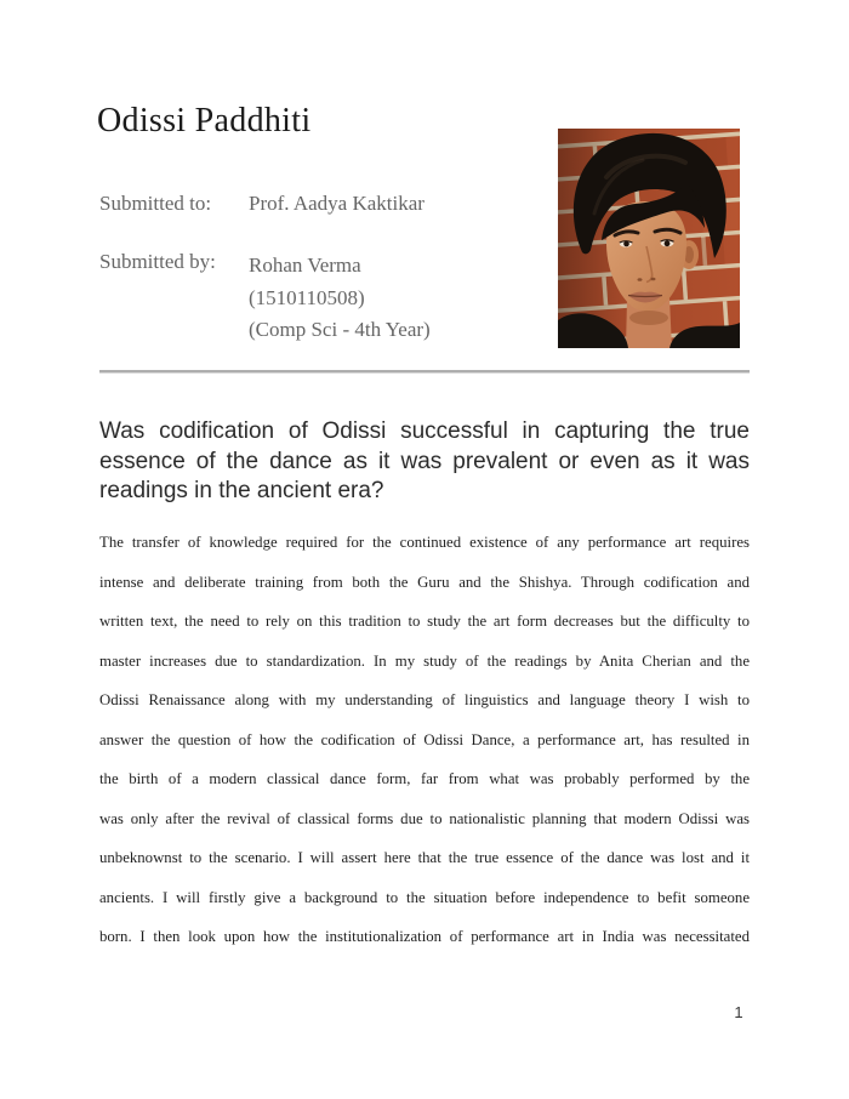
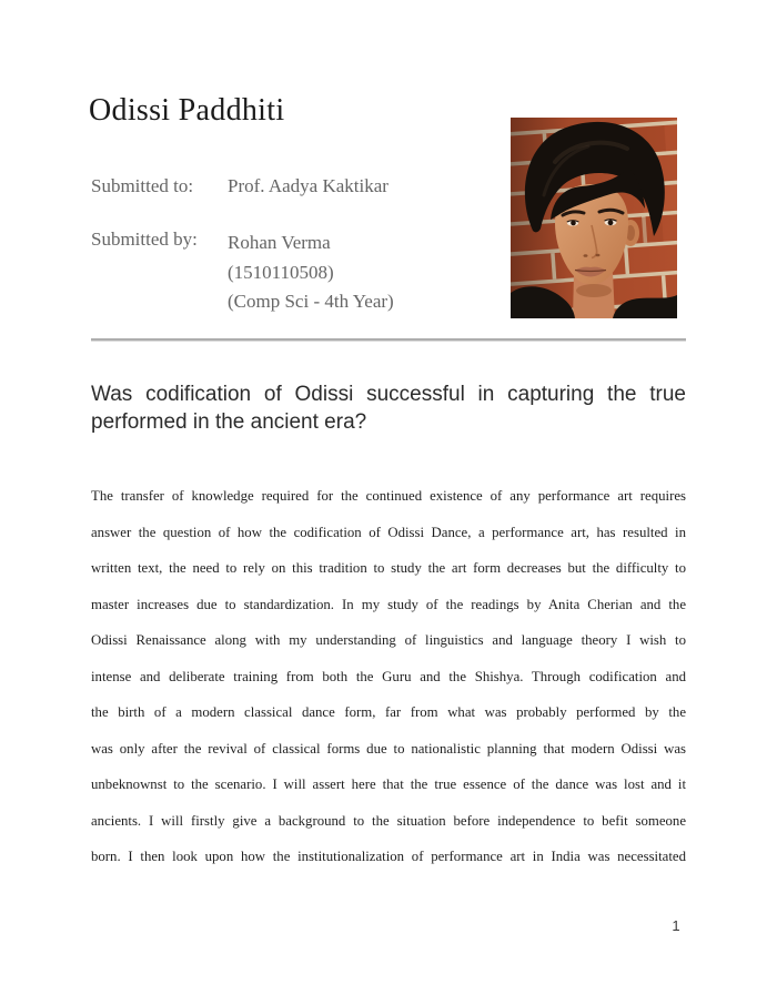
  Odissi Paddhiti
  Submitted to:
  Prof. Aadya Kaktikar
  Submitted by:
  Rohan Verma
  (1510110508)
  (Comp Sci - 4th Year)
  Was codification of Odissi successful in capturing the true
- essence of the dance as it was prevalent or even as it was
- readings in the ancient era?
+ performed in the ancient era?
  The transfer of knowledge required for the continued existence of any performance art requires
- intense and deliberate training from both the Guru and the Shishya. Through codification and
+ answer the question of how the codification of Odissi Dance, a performance art, has resulted in
  written text, the need to rely on this tradition to study the art form decreases but the difficulty to
  master increases due to standardization. In my study of the readings by Anita Cherian and the
  Odissi Renaissance along with my understanding of linguistics and language theory I wish to
- answer the question of how the codification of Odissi Dance, a performance art, has resulted in
+ intense and deliberate training from both the Guru and the Shishya. Through codification and
  the birth of a modern classical dance form, far from what was probably performed by the
  was only after the revival of classical forms due to nationalistic planning that modern Odissi was
  unbeknownst to the scenario. I will assert here that the true essence of the dance was lost and it
  ancients. I will firstly give a background to the situation before independence to befit someone
  born. I then look upon how the institutionalization of performance art in India was necessitated
  1
